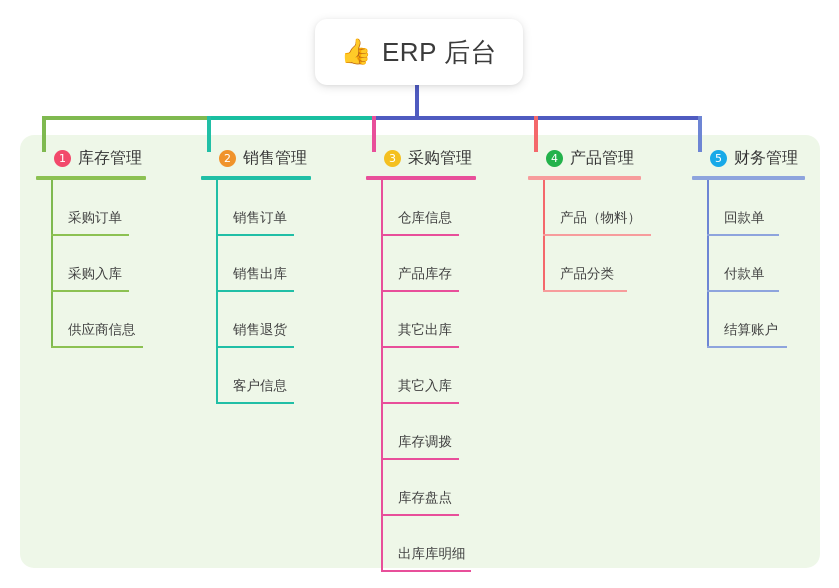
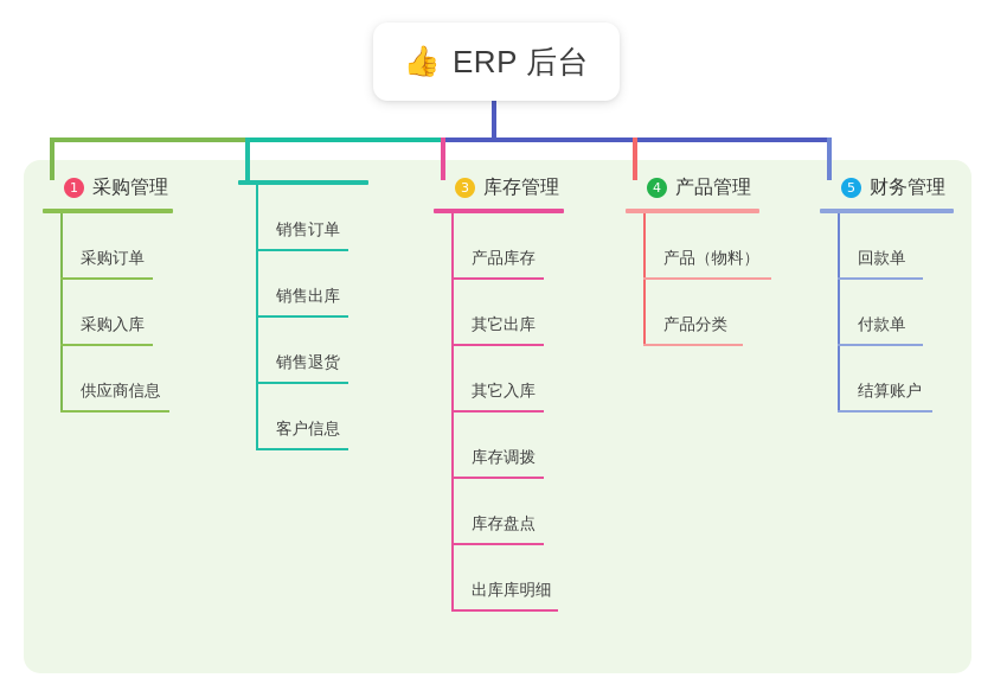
  👍
  ERP 后台
  1
- 库存管理
+ 采购管理
  采购订单
  采购入库
  供应商信息
- 2
- 销售管理
  销售订单
  销售出库
  销售退货
  客户信息
  3
- 采购管理
+ 库存管理
- 仓库信息
  产品库存
  其它出库
  其它入库
  库存调拨
  库存盘点
  出库库明细
  4
  产品管理
  产品（物料）
  产品分类
  5
  财务管理
  回款单
  付款单
  结算账户
